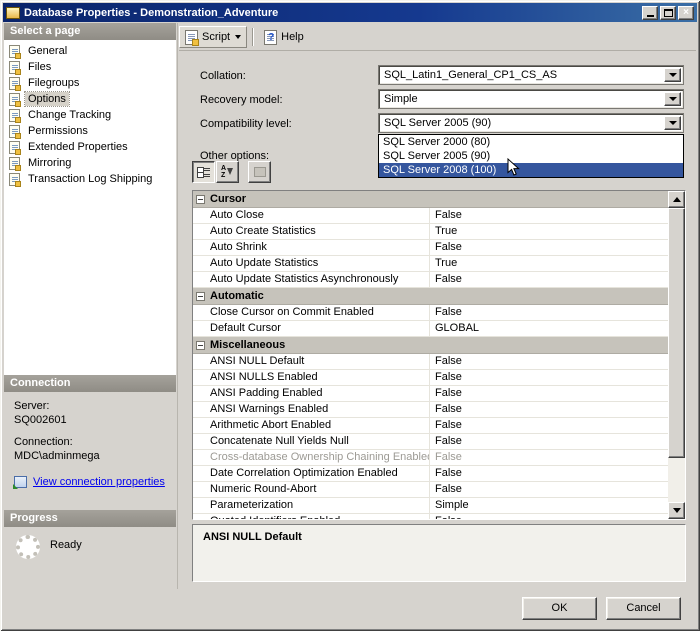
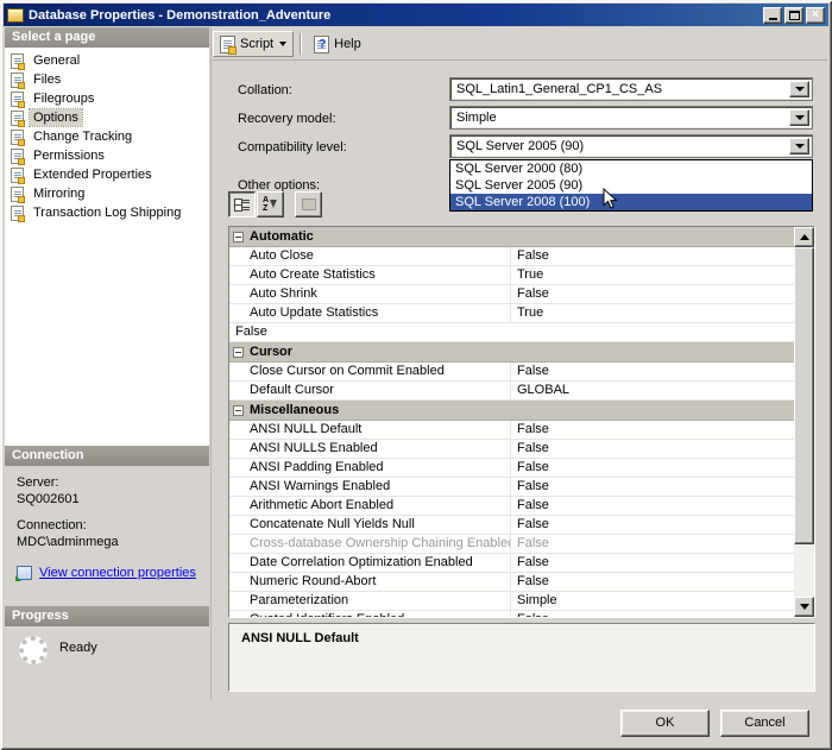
  Database Properties - Demonstration_Adventure
  ×
  Select a page
  General
  Files
  Filegroups
  Options
  Change Tracking
  Permissions
  Extended Properties
  Mirroring
  Transaction Log Shipping
  Connection
  Server:
  SQ002601
  Connection:
  MDC\adminmega
  View connection properties
  Progress
  Ready
  Script
  ?
  Help
  Collation:
  SQL_Latin1_General_CP1_CS_AS
  Recovery model:
  Simple
  Compatibility level:
  SQL Server 2005 (90)
  Other options:
  SQL Server 2000 (80)
  SQL Server 2005 (90)
  SQL Server 2008 (100)
- Cursor
+ Automatic
  Auto Close
  False
  Auto Create Statistics
  True
  Auto Shrink
  False
  Auto Update Statistics
  True
- Auto Update Statistics Asynchronously
  False
- Automatic
+ Cursor
  Close Cursor on Commit Enabled
  False
  Default Cursor
  GLOBAL
  Miscellaneous
  ANSI NULL Default
  False
  ANSI NULLS Enabled
  False
  ANSI Padding Enabled
  False
  ANSI Warnings Enabled
  False
  Arithmetic Abort Enabled
  False
  Concatenate Null Yields Null
  False
  Cross-database Ownership Chaining Enable
  False
  Date Correlation Optimization Enabled
  False
  Numeric Round-Abort
  False
  Parameterization
  Simple
  ANSI NULL Default
  OK
  Cancel
